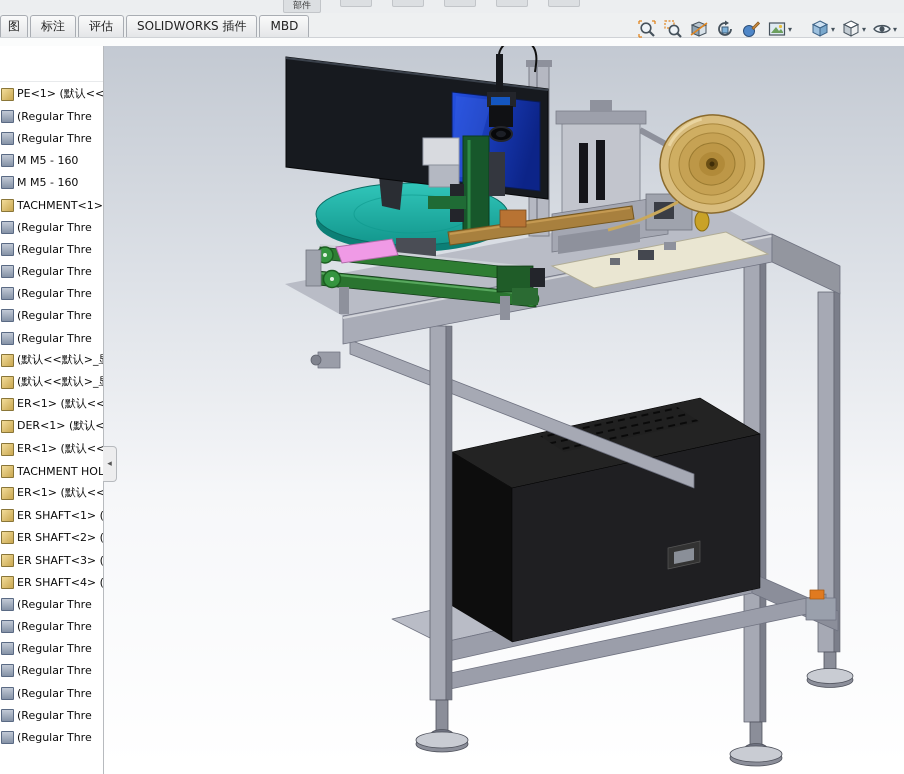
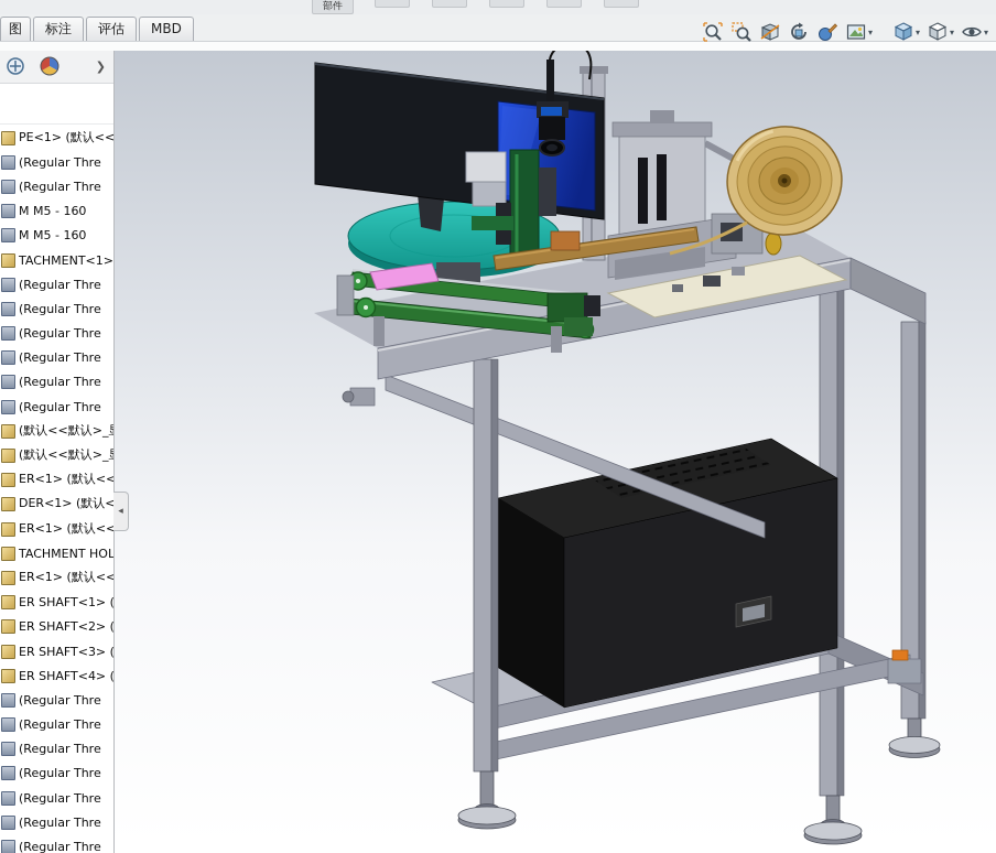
  部件
  图
  标注
  评估
- SOLIDWORKS 插件
  MBD
  ▾
  ▾
  ▾
  ▾
+ ❯
  PE<1> (默认<<
  (Regular Thre
  (Regular Thre
  M M5 - 160
  M M5 - 160
  TACHMENT<1>
  (Regular Thre
  (Regular Thre
  (Regular Thre
  (Regular Thre
  (Regular Thre
  (Regular Thre
  (默认<<默认>_
  (默认<<默认>_
  ER<1> (默认<<
  DER<1> (默认<
  ER<1> (默认<<
  TACHMENT HOL
  ER<1> (默认<<
  ER SHAFT<1> (
  ER SHAFT<2> (
  ER SHAFT<3> (
  ER SHAFT<4> (
  (Regular Thre
  (Regular Thre
  (Regular Thre
  (Regular Thre
  (Regular Thre
  (Regular Thre
  (Regular Thre
  ◂
